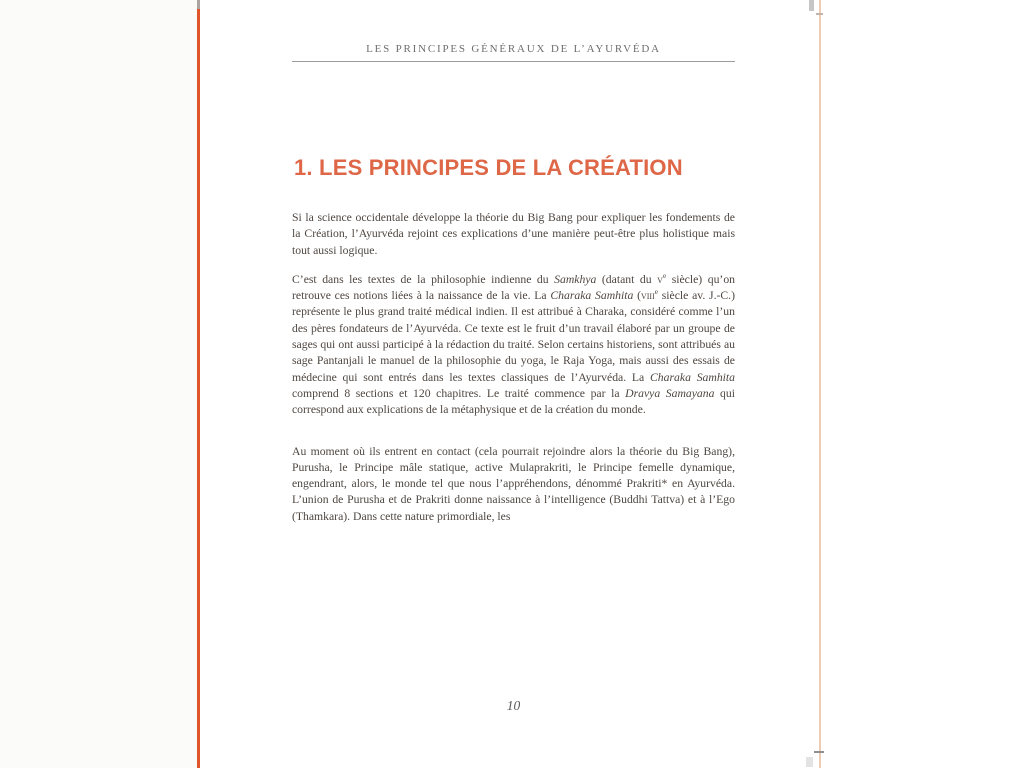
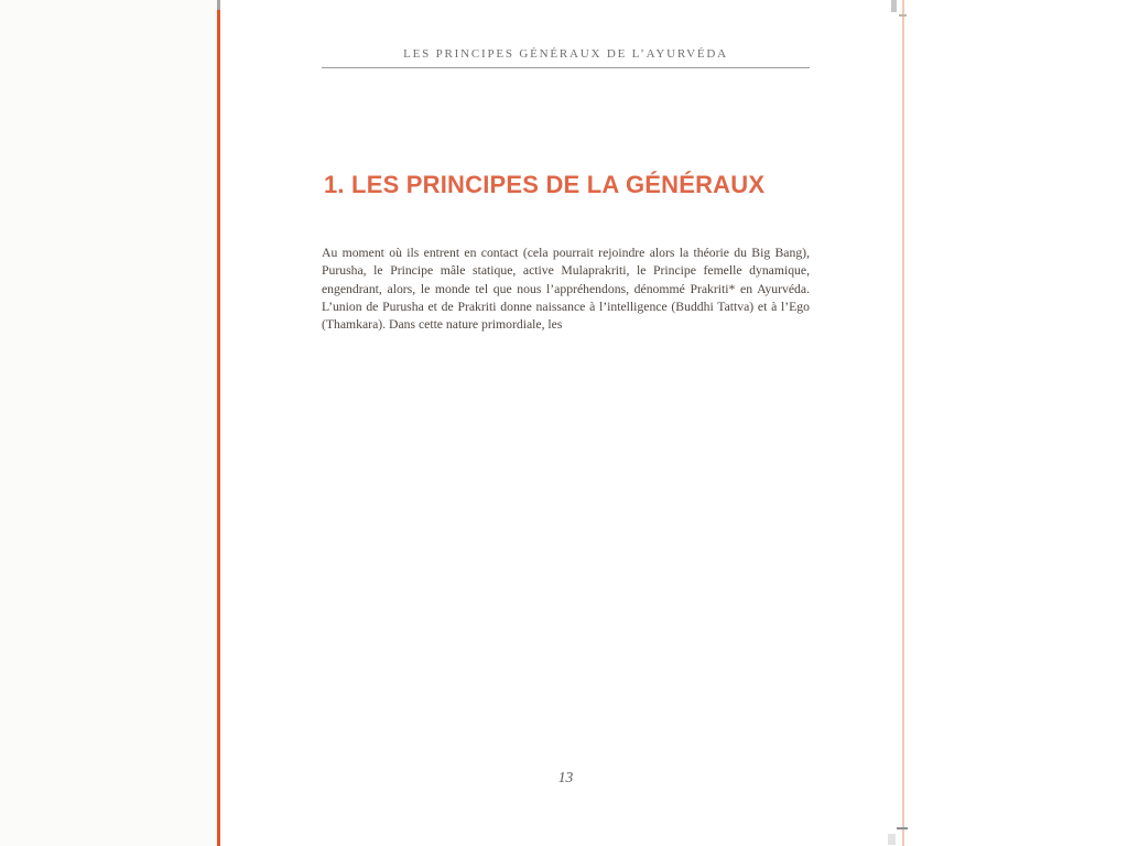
  LES PRINCIPES GÉNÉRAUX DE L’AYURVÉDA
- 1. LES PRINCIPES DE LA CRÉATION
+ 1. LES PRINCIPES DE LA GÉNÉRAUX
- Si la science occidentale développe la théorie du Big Bang pour expliquer les fondements de la Création, l’Ayurvéda rejoint ces explications d’une manière peut-être plus holistique mais tout aussi logique.
- C’est dans les textes de la philosophie indienne du Samkhya (datant du ve siècle) qu’on retrouve ces notions liées à la naissance de la vie. La Charaka Samhita (viiie siècle av. J.-C.) représente le plus grand traité médical indien. Il est attribué à Charaka, considéré comme l’un des pères fondateurs de l’Ayurvéda. Ce texte est le fruit d’un travail élaboré par un groupe de sages qui ont aussi participé à la rédaction du traité. Selon certains historiens, sont attribués au sage Pantanjali le manuel de la philosophie du yoga, le Raja Yoga, mais aussi des essais de médecine qui sont entrés dans les textes classiques de l’Ayurvéda. La Charaka Samhita comprend 8 sections et 120 chapitres. Le traité commence par la Dravya Samayana qui correspond aux explications de la métaphysique et de la création du monde.
  Au moment où ils entrent en contact (cela pourrait rejoindre alors la théorie du Big Bang), Purusha, le Principe mâle statique, active Mulaprakriti, le Principe femelle dynamique, engendrant, alors, le monde tel que nous l’appréhendons, dénommé Prakriti* en Ayurvéda. L’union de Purusha et de Prakriti donne naissance à l’intelligence (Buddhi Tattva) et à l’Ego (Thamkara). Dans cette nature primordiale, les
- 10
+ 13
